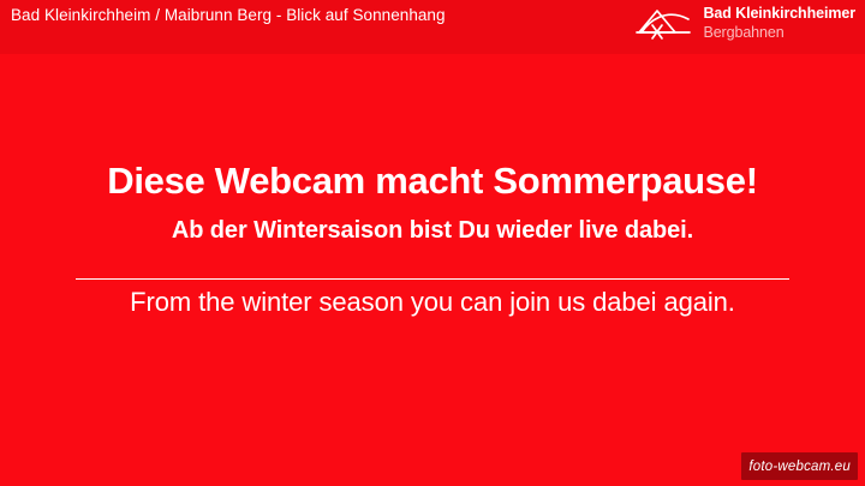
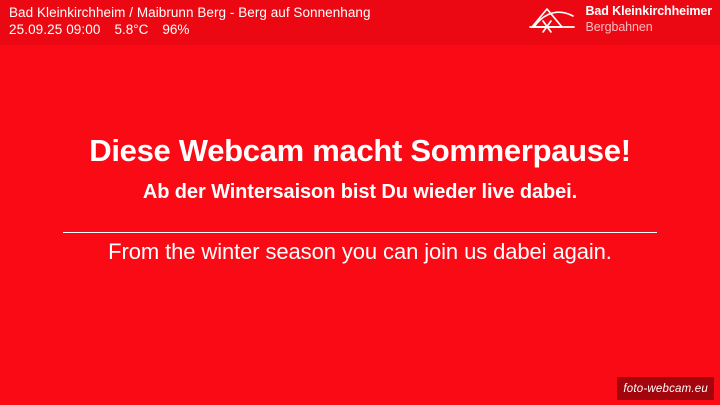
- Bad Kleinkirchheim / Maibrunn Berg - Blick auf Sonnenhang
+ Bad Kleinkirchheim / Maibrunn Berg - Berg auf Sonnenhang
+ 25.09.25 09:00
+ 5.8°C
+ 96%
  Bad Kleinkirchheimer
  Bergbahnen
  Diese Webcam macht Sommerpause!
  Ab der Wintersaison bist Du wieder live dabei.
  From the winter season you can join us dabei again.
  foto-webcam.eu
